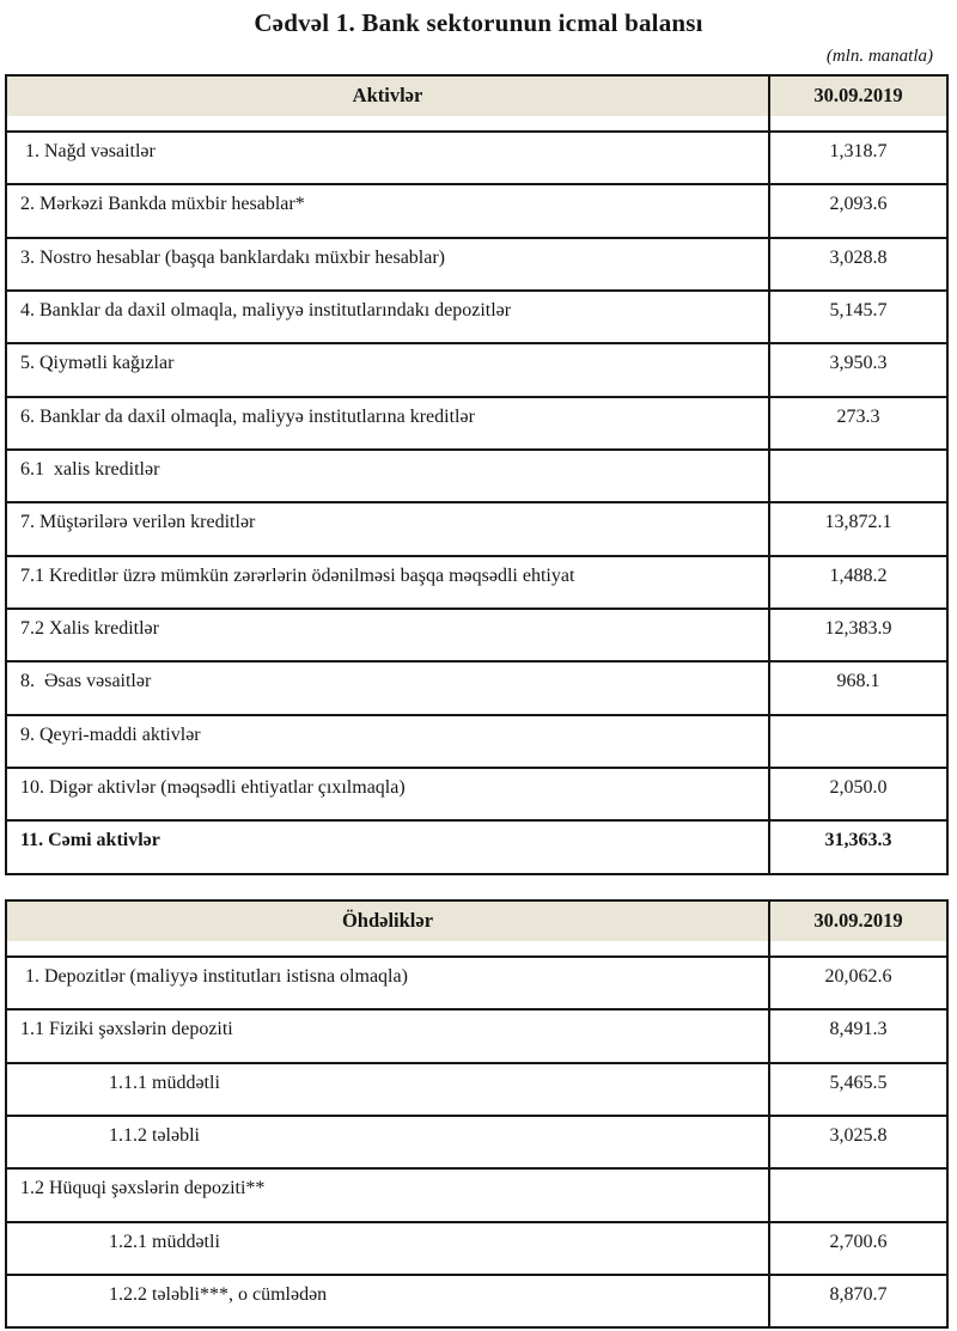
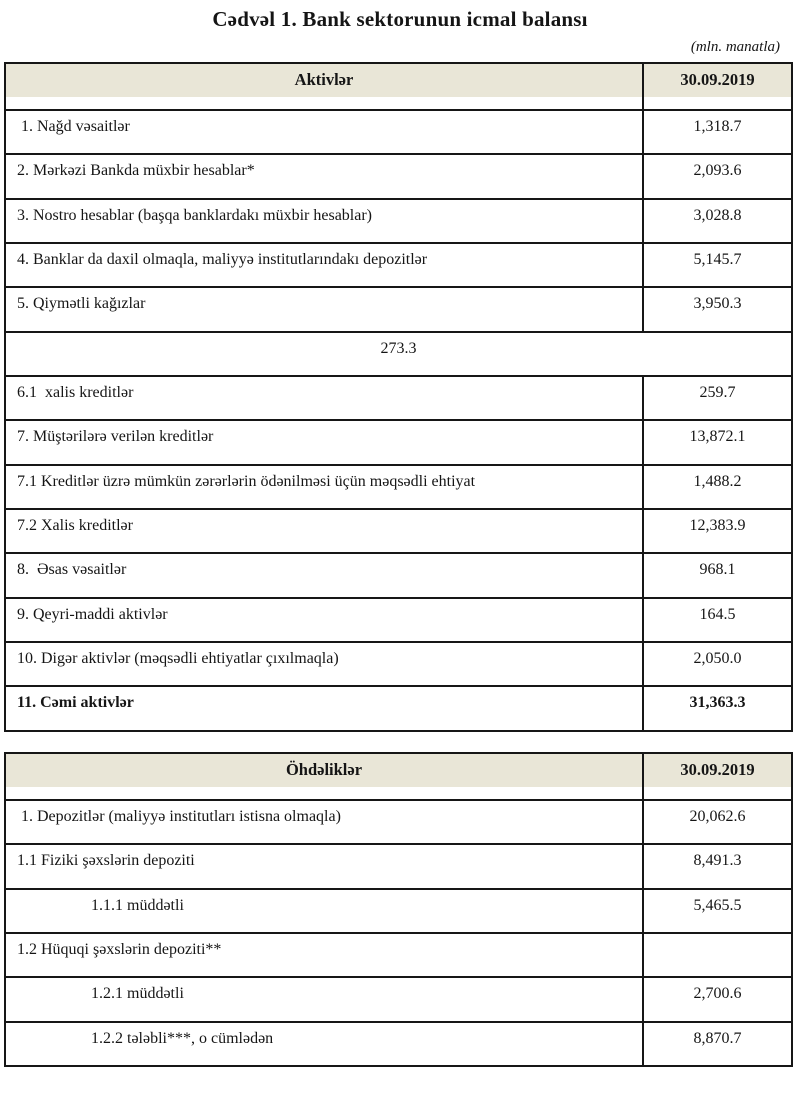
  Cədvəl 1. Bank sektorunun icmal balansı
  (mln. manatla)
  Aktivlər
  30.09.2019
  1. Nağd vəsaitlər
  1,318.7
  2. Mərkəzi Bankda müxbir hesablar*
  2,093.6
  3. Nostro hesablar (başqa banklardakı müxbir hesablar)
  3,028.8
  4. Banklar da daxil olmaqla, maliyyə institutlarındakı depozitlər
  5,145.7
  5. Qiymətli kağızlar
  3,950.3
- 6. Banklar da daxil olmaqla, maliyyə institutlarına kreditlər
  273.3
  6.1 xalis kreditlər
+ 259.7
  7. Müştərilərə verilən kreditlər
  13,872.1
- 7.1 Kreditlər üzrə mümkün zərərlərin ödənilməsi başqa məqsədli ehtiyat
+ 7.1 Kreditlər üzrə mümkün zərərlərin ödənilməsi üçün məqsədli ehtiyat
  1,488.2
  7.2 Xalis kreditlər
  12,383.9
  8. Əsas vəsaitlər
  968.1
  9. Qeyri-maddi aktivlər
+ 164.5
  10. Digər aktivlər (məqsədli ehtiyatlar çıxılmaqla)
  2,050.0
  11. Cəmi aktivlər
  31,363.3
  Öhdəliklər
  30.09.2019
  1. Depozitlər (maliyyə institutları istisna olmaqla)
  20,062.6
  1.1 Fiziki şəxslərin depoziti
  8,491.3
  1.1.1 müddətli
  5,465.5
- 1.1.2 tələbli
- 3,025.8
  1.2 Hüquqi şəxslərin depoziti**
  1.2.1 müddətli
  2,700.6
  1.2.2 tələbli***, o cümlədən
  8,870.7
